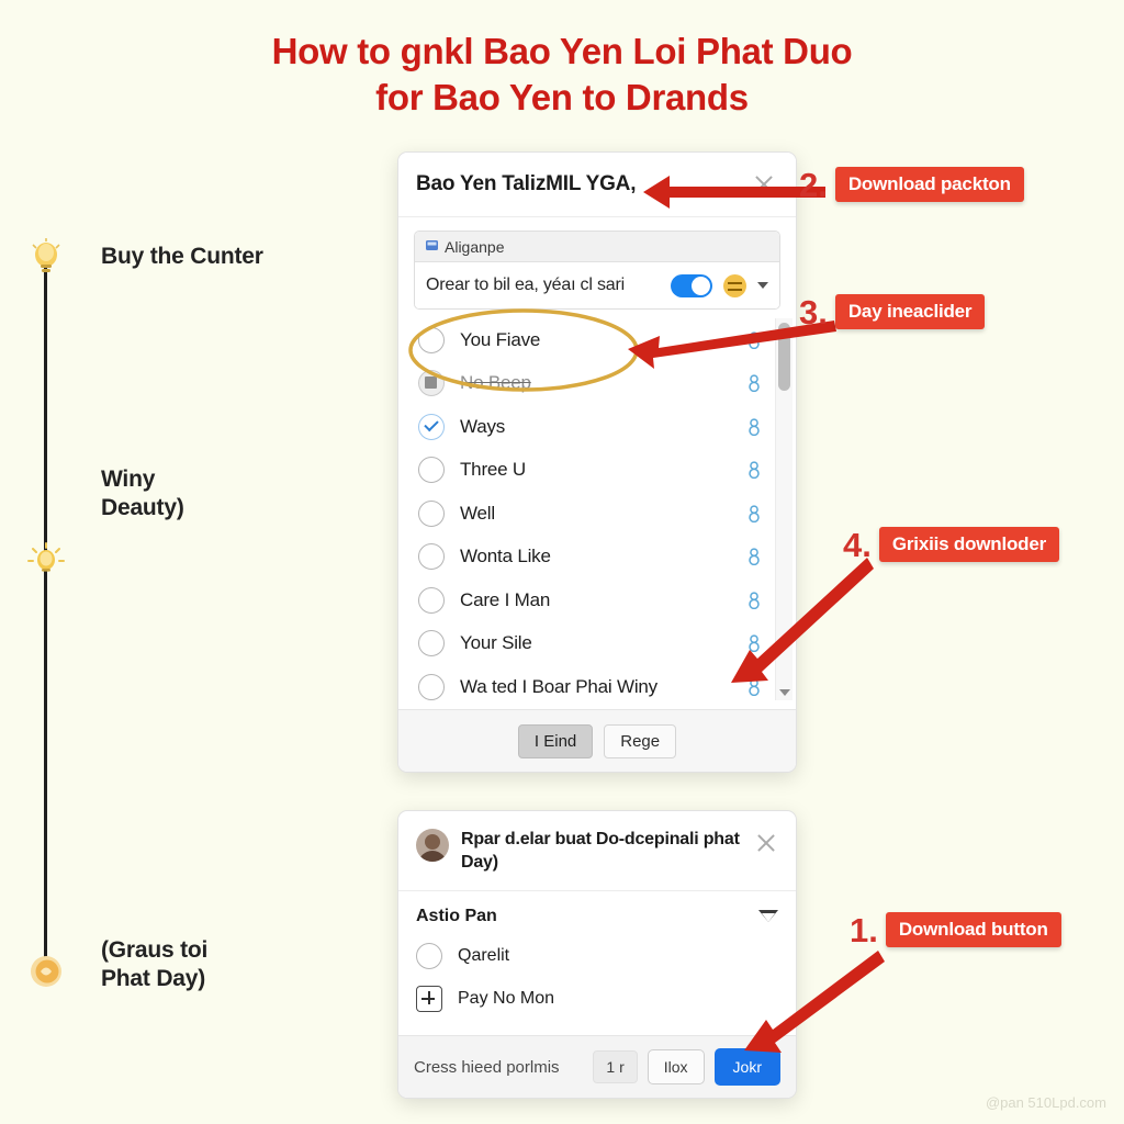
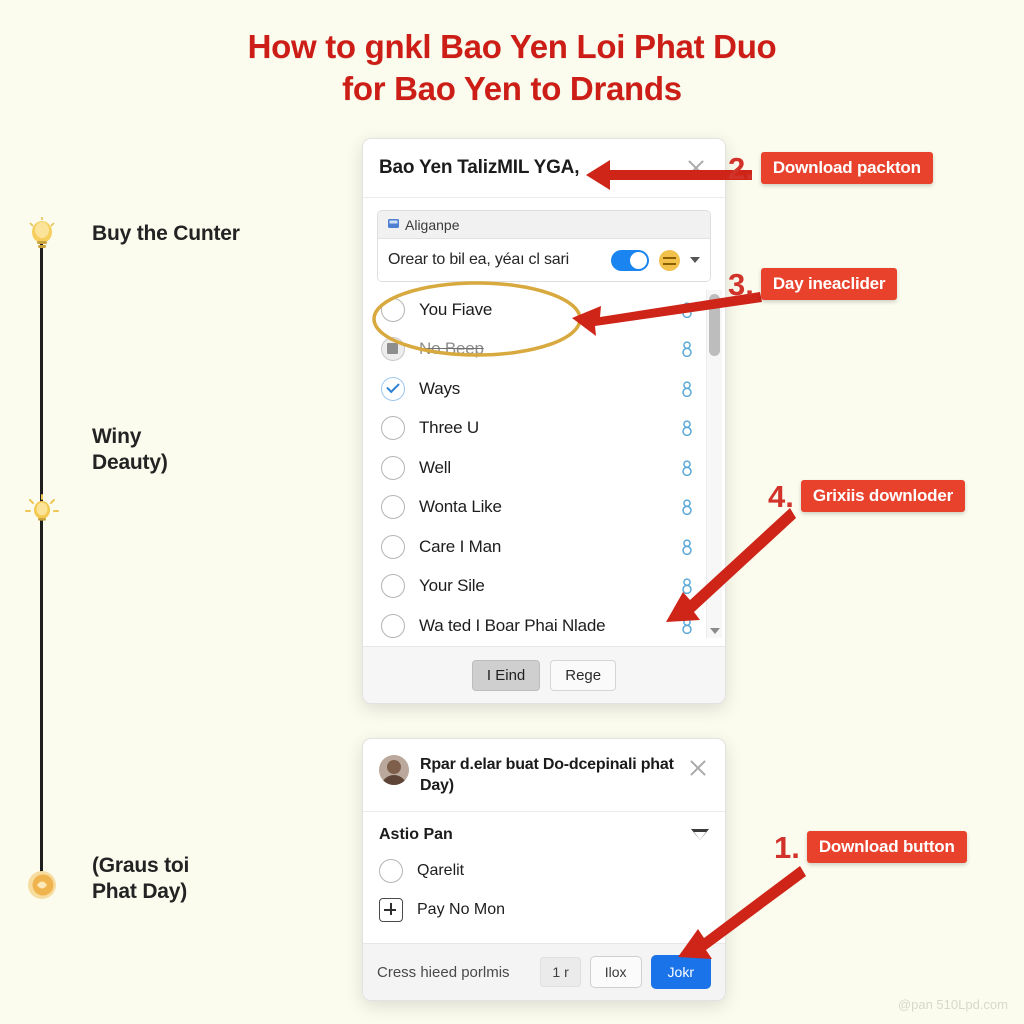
  How to gnkl Bao Yen Loi Phat Duo
  for Bao Yen to Drands
  Buy the Cunter
  Winy
  Deauty)
  (Graus toi
  Phat Day)
  Bao Yen TalizMIL YGA,
  Aliganpe
  Orear to bil ea, yéaı cl sari
  You Fiave
  o Beep
  Ways
  Three U
  Well
  Wonta Like
  Care I Man
  Your Sile
- Wa ted I Boar Phai Winy
+ Wa ted I Boar Phai Nlade
  I Eind
  Rege
  Rpar d.elar buat Do-dcepinali phat Day)
  Astio Pan
  Qarelit
  Pay No Mon
  Cress hieed porlmis
  1 r
  Ilox
  Jokr
  2.
  Download packton
  3.
  Day ineaclider
  4.
  Grixiis downloder
  1.
  Download button
  @pan 510Lpd.com
